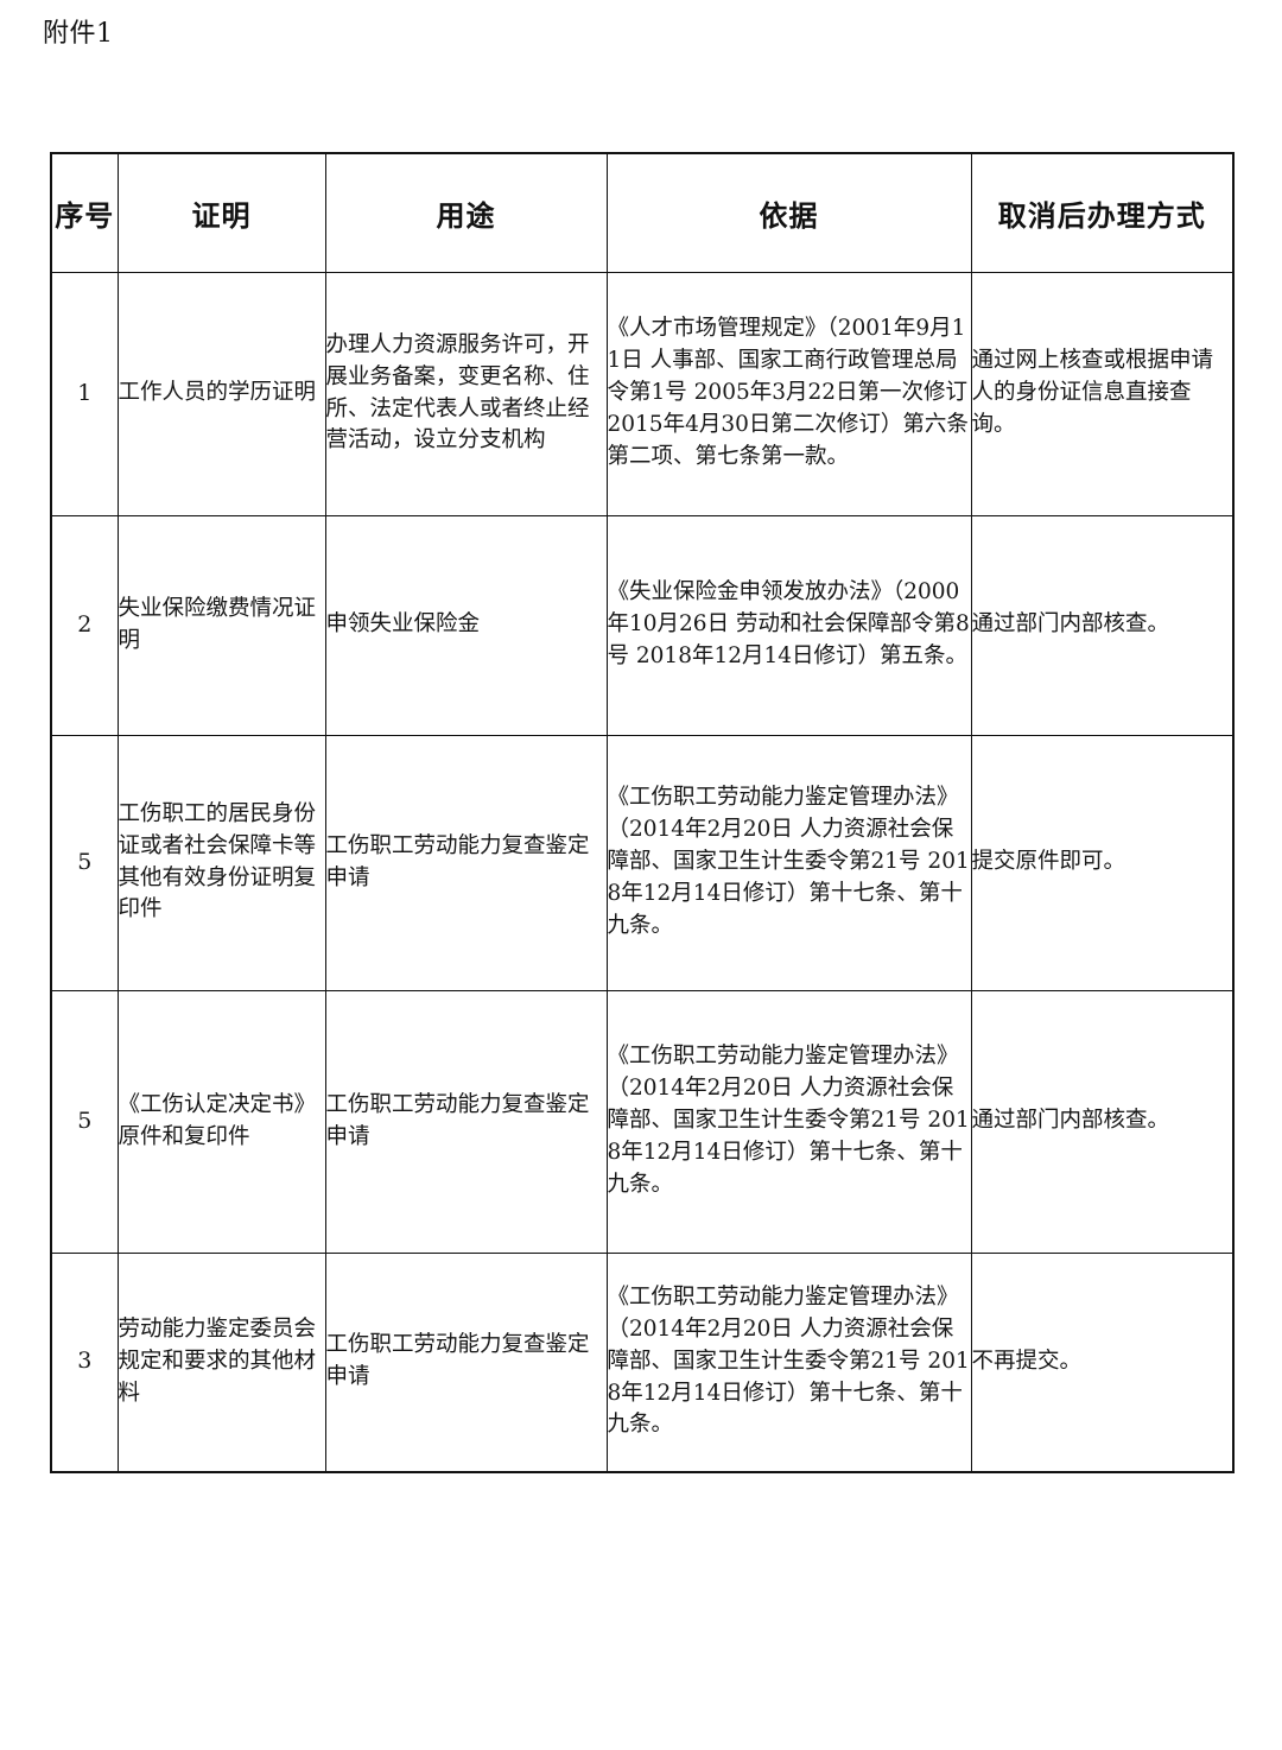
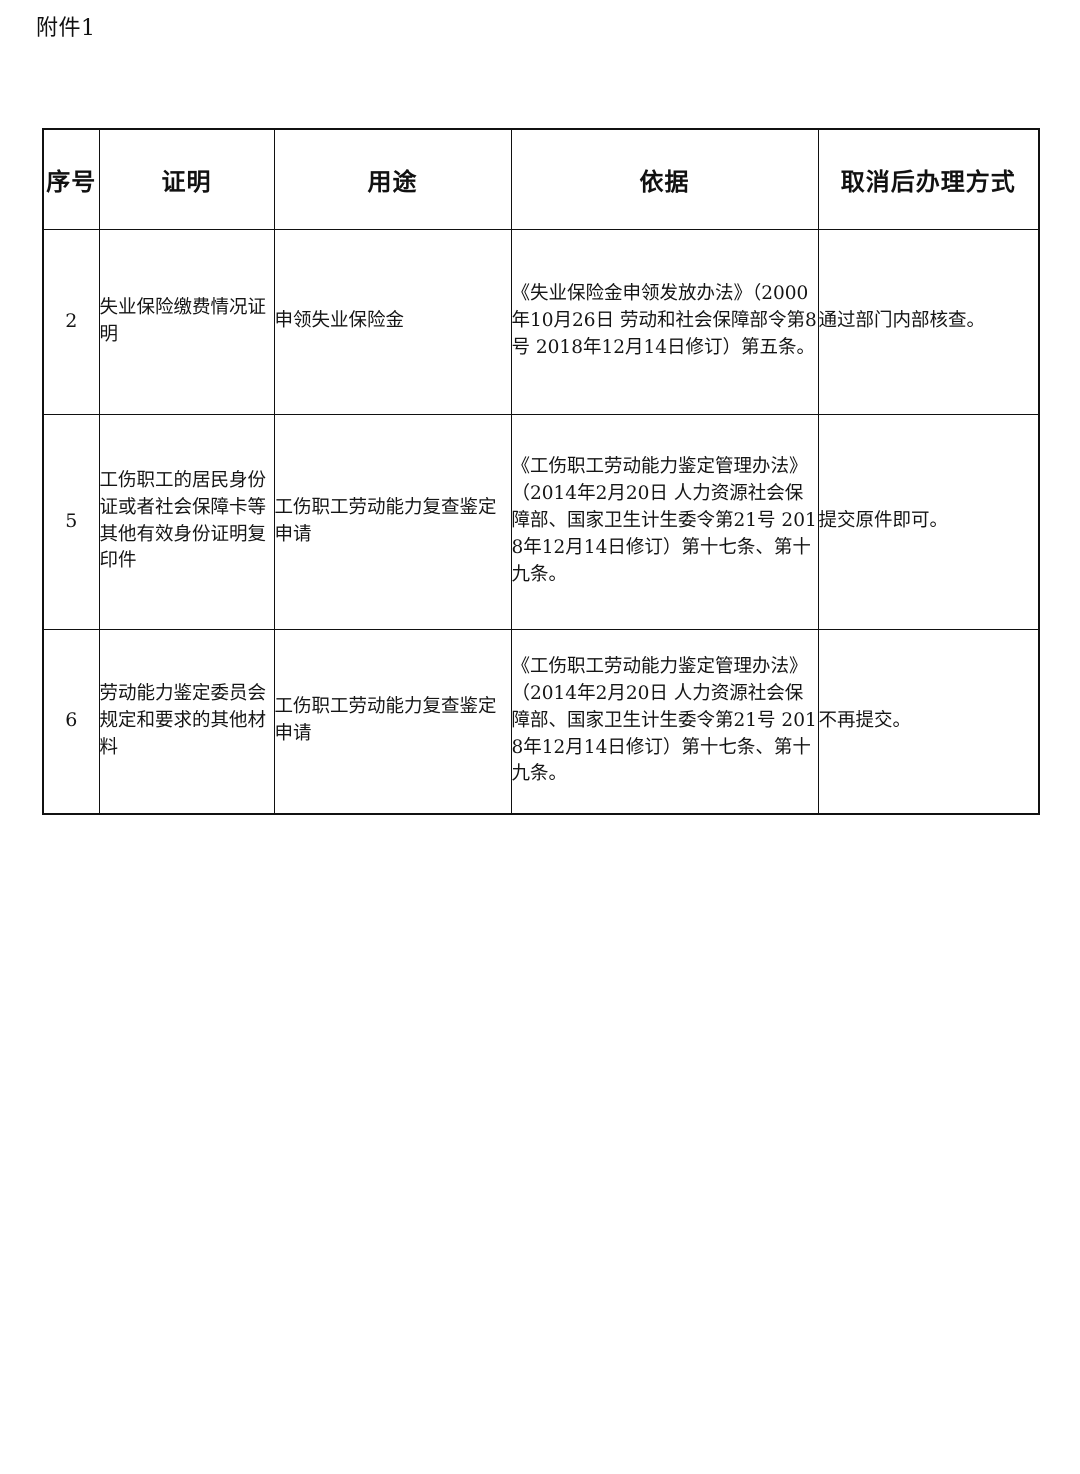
  附件1
  序号	证明	用途	依据	取消后办理方式
- 1	工作人员的学历证明	办理人力资源服务许可，开展业务备案，变更名称、住所、法定代表人或者终止经营活动，设立分支机构	《人才市场管理规定》（2001年9月11日 人事部、国家工商行政管理总局令第1号 2005年3月22日第一次修订 2015年4月30日第二次修订）第六条第二项、第七条第一款。	通过网上核查或根据申请人的身份证信息直接查询。
  2	失业保险缴费情况证明	申领失业保险金	《失业保险金申领发放办法》（2000年10月26日 劳动和社会保障部令第8号 2018年12月14日修订）第五条。	通过部门内部核查。
  5	工伤职工的居民身份证或者社会保障卡等其他有效身份证明复印件	工伤职工劳动能力复查鉴定申请	《工伤职工劳动能力鉴定管理办法》（2014年2月20日 人力资源社会保障部、国家卫生计生委令第21号 2018年12月14日修订）第十七条、第十九条。	提交原件即可。
- 5	《工伤认定决定书》原件和复印件	工伤职工劳动能力复查鉴定申请	《工伤职工劳动能力鉴定管理办法》（2014年2月20日 人力资源社会保障部、国家卫生计生委令第21号 2018年12月14日修订）第十七条、第十九条。	通过部门内部核查。
- 3	劳动能力鉴定委员会规定和要求的其他材料	工伤职工劳动能力复查鉴定申请	《工伤职工劳动能力鉴定管理办法》（2014年2月20日 人力资源社会保障部、国家卫生计生委令第21号 2018年12月14日修订）第十七条、第十九条。	不再提交。
+ 6	劳动能力鉴定委员会规定和要求的其他材料	工伤职工劳动能力复查鉴定申请	《工伤职工劳动能力鉴定管理办法》（2014年2月20日 人力资源社会保障部、国家卫生计生委令第21号 2018年12月14日修订）第十七条、第十九条。	不再提交。
